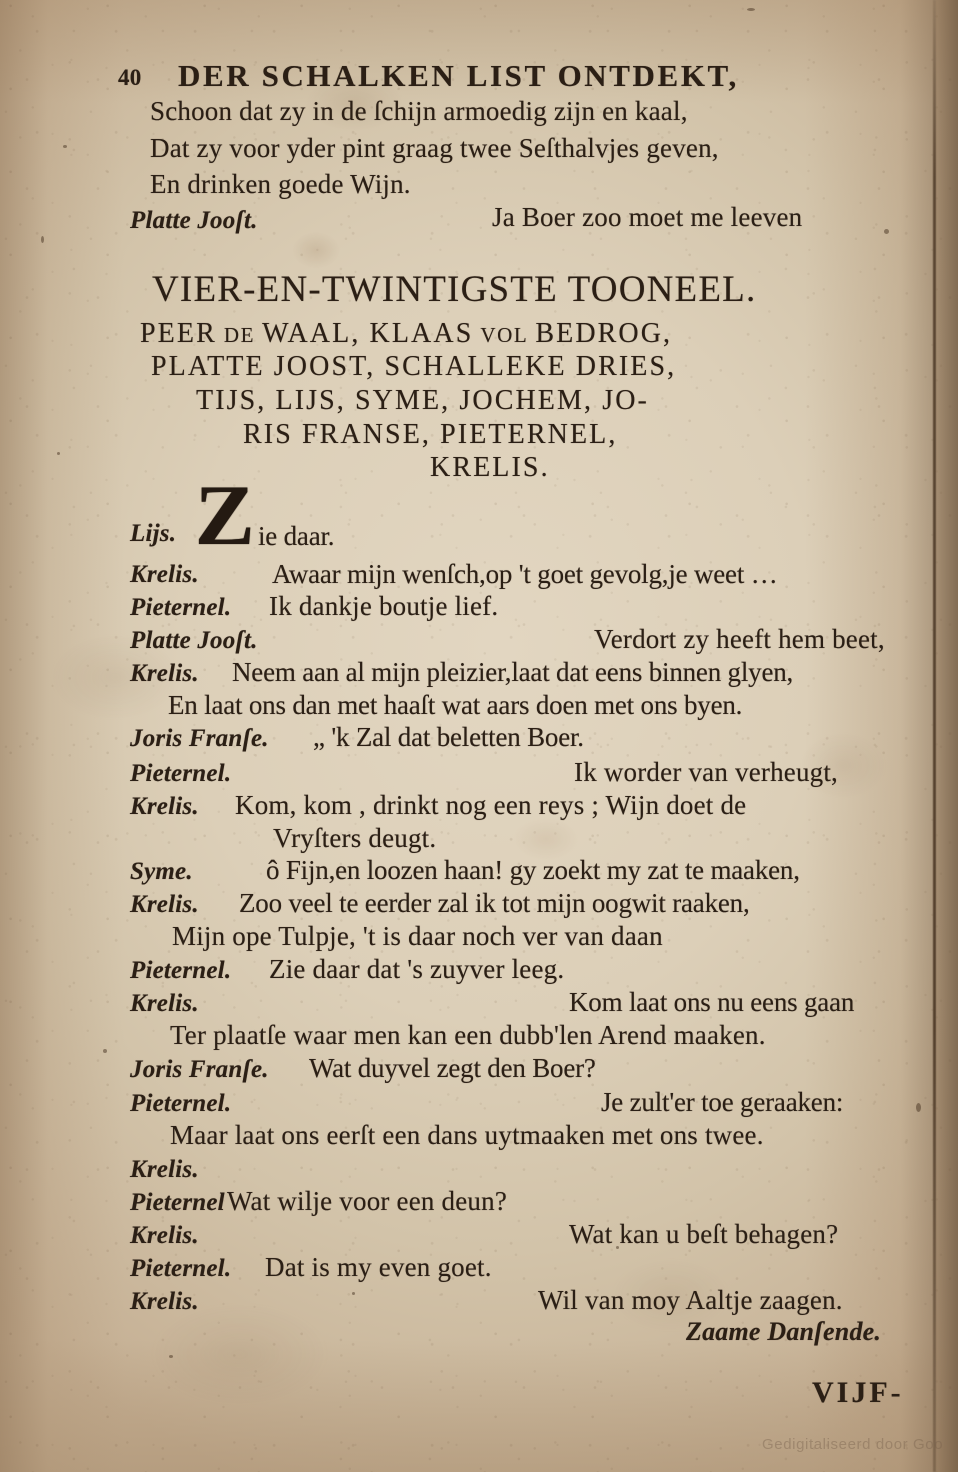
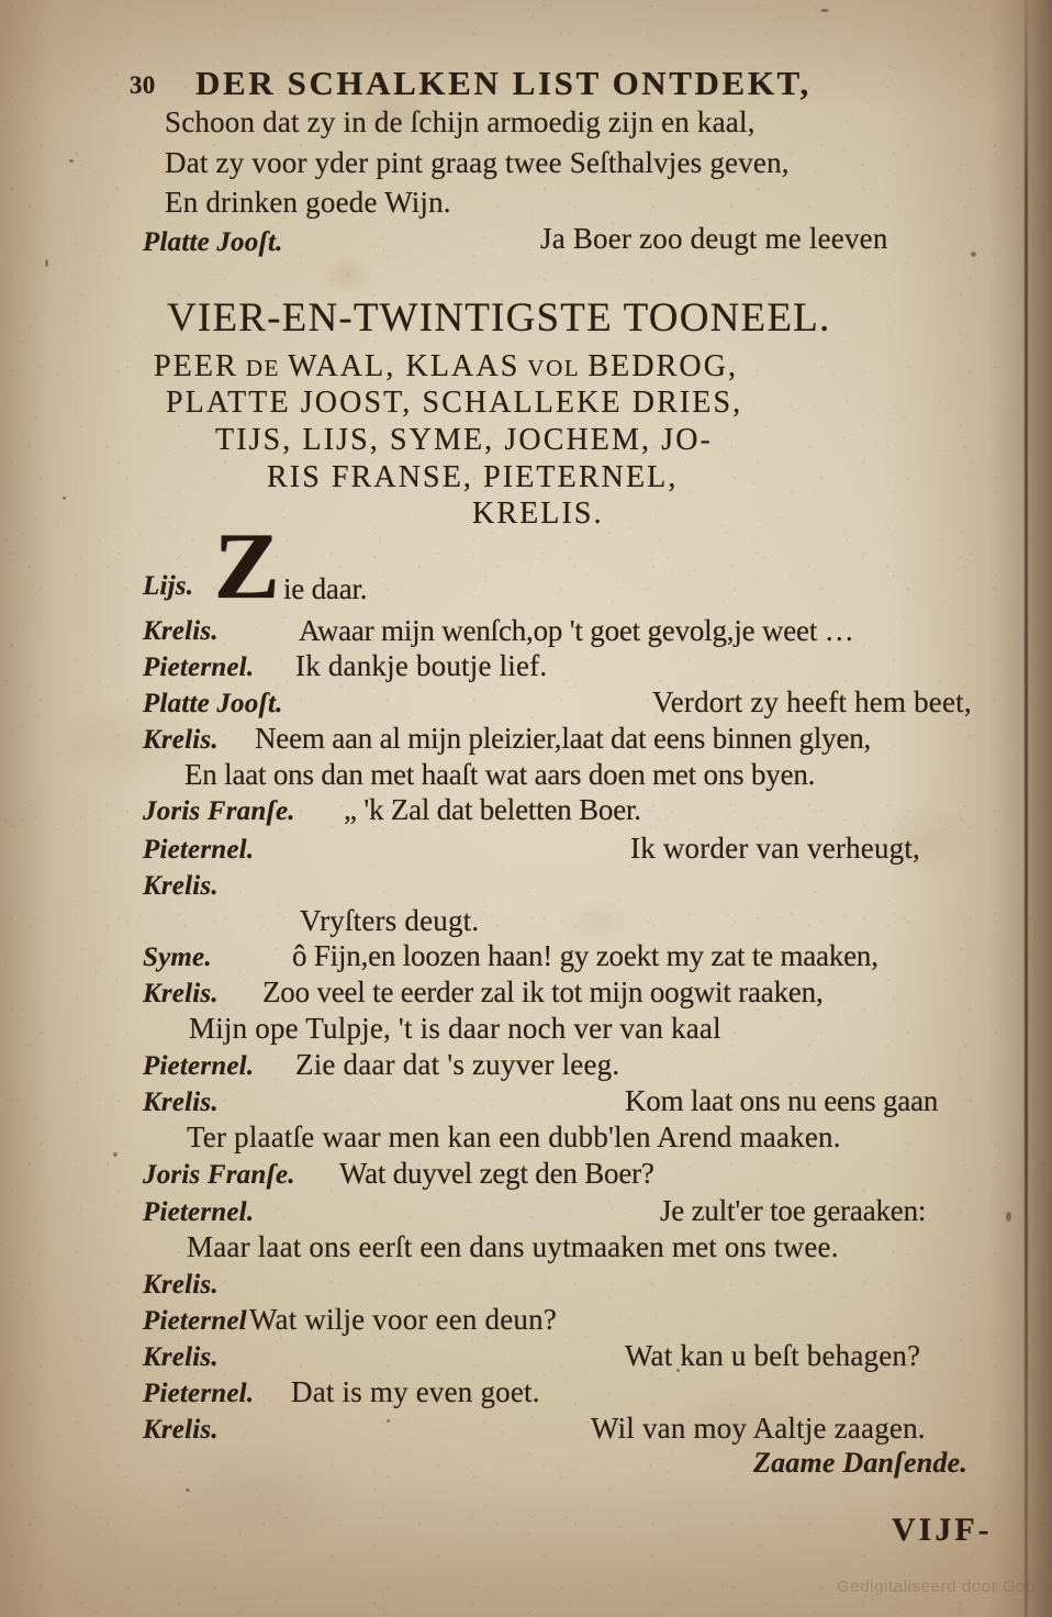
- 40
+ 30
  DER SCHALKEN LIST ONTDEKT,
  Schoon dat zy in de ſchijn armoedig zijn en kaal,
  Dat zy voor yder pint graag twee Seſthalvjes geven,
  En drinken goede Wijn.
  Platte Jooſt.
- Ja Boer zoo moet me leeven
+ Ja Boer zoo deugt me leeven
  VIER-EN-TWINTIGSTE TOONEEL.
  PEER DE WAAL, KLAAS VOL BEDROG,
  PLATTE JOOST, SCHALLEKE DRIES,
  TIJS, LIJS, SYME, JOCHEM, JO-
  RIS FRANSE, PIETERNEL,
  KRELIS.
  Z
  Lijs.
  ie daar.
  Krelis.
  Awaar mijn wenſch,op 't goet gevolg,je weet …
  Pieternel.
  Ik dankje boutje lief.
  Platte Jooſt.
  Verdort zy heeft hem beet,
  Krelis.
  Neem aan al mijn pleizier,laat dat eens binnen glyen,
  En laat ons dan met haaſt wat aars doen met ons byen.
  Joris Franſe.
  „ 'k Zal dat beletten Boer.
  Pieternel.
  Ik worder van verheugt,
  Krelis.
- Kom, kom , drinkt nog een reys ; Wijn doet de
  Vryſters deugt.
  Syme.
  ô Fijn,en loozen haan! gy zoekt my zat te maaken,
  Krelis.
  Zoo veel te eerder zal ik tot mijn oogwit raaken,
- Mijn ope Tulpje, 't is daar noch ver van daan
+ Mijn ope Tulpje, 't is daar noch ver van kaal
  Pieternel.
  Zie daar dat 's zuyver leeg.
  Krelis.
  Kom laat ons nu eens gaan
  Ter plaatſe waar men kan een dubb'len Arend maaken.
  Joris Franſe.
  Wat duyvel zegt den Boer?
  Pieternel.
  Je zult'er toe geraaken:
  Maar laat ons eerſt een dans uytmaaken met ons twee.
  Krelis.
  Pieternel
  Wat wilje voor een deun?
  Krelis.
  Wat kan u beſt behagen?
  Pieternel.
  Dat is my even goet.
  Krelis.
  Wil van moy Aaltje zaagen.
  Zaame Danſende.
  VIJF-
  Gedigitaliseerd door Goo
